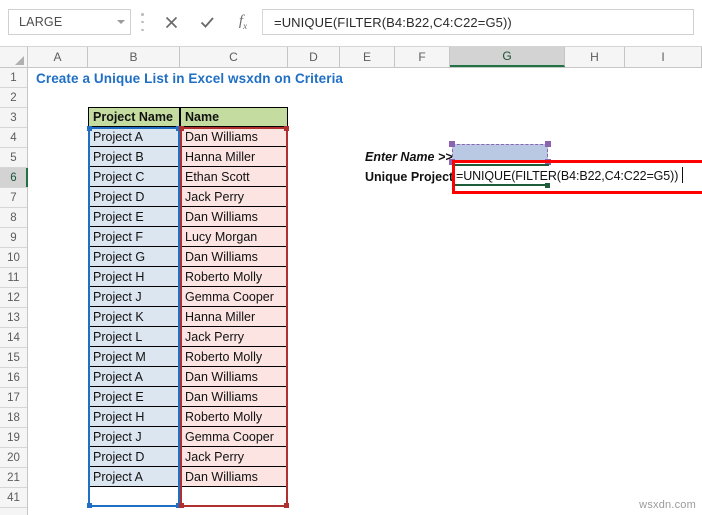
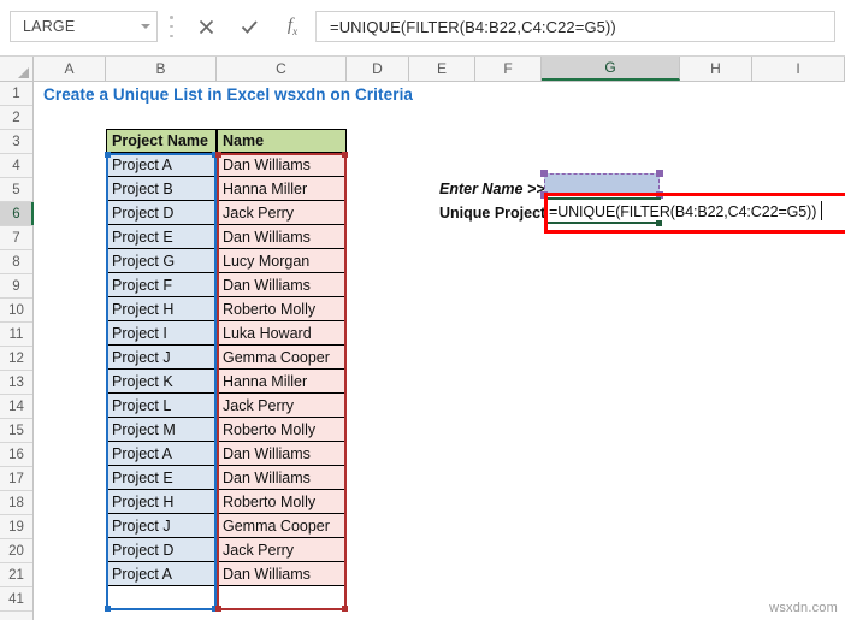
  LARGE
  fx
  =UNIQUE(FILTER(B4:B22,C4:C22=G5))
  A
  B
  C
  D
  E
  F
  G
  H
  I
  1
  2
  3
  4
  5
  6
  7
  8
  9
  10
  11
  12
  13
  14
  15
  16
  17
  18
  19
  20
  21
  41
  Create a Unique List in Excel wsxdn on Criteria
  Project Name
  Name
  Project A
  Dan Williams
  Project B
  Hanna Miller
- Project C
- Ethan Scott
  Project D
  Jack Perry
  Project E
  Dan Williams
- Project F
+ Project G
  Lucy Morgan
- Project G
+ Project F
  Dan Williams
  Project H
  Roberto Molly
+ Project I
+ Luka Howard
  Project J
  Gemma Cooper
  Project K
  Hanna Miller
  Project L
  Jack Perry
  Project M
  Roberto Molly
  Project A
  Dan Williams
  Project E
  Dan Williams
  Project H
  Roberto Molly
  Project J
  Gemma Cooper
  Project D
  Jack Perry
  Project A
  Dan Williams
  Enter Name >>
  Unique Projec
  =UNIQUE(FILTER(
  B4:B22
  ,
  C4:C22
  =
  G5
  )
  )
  wsxdn.com
